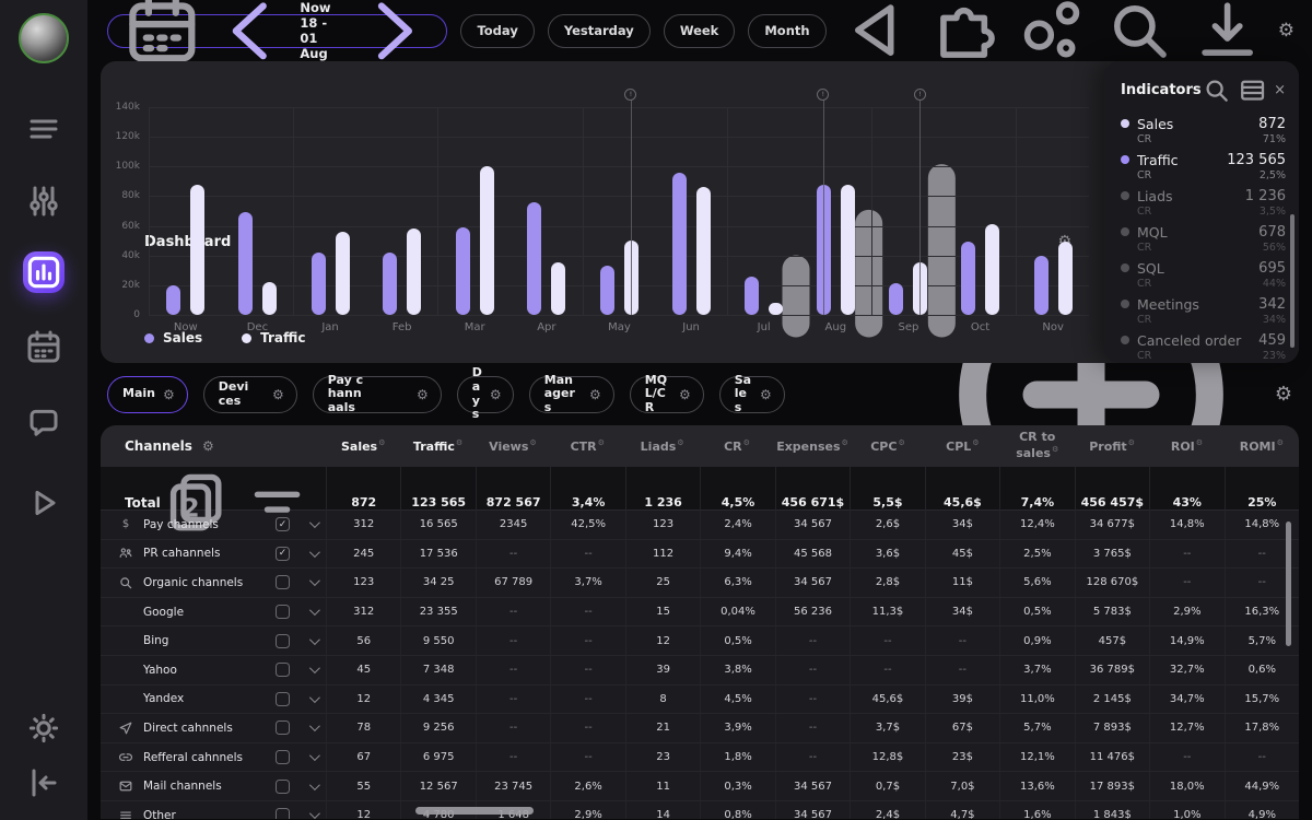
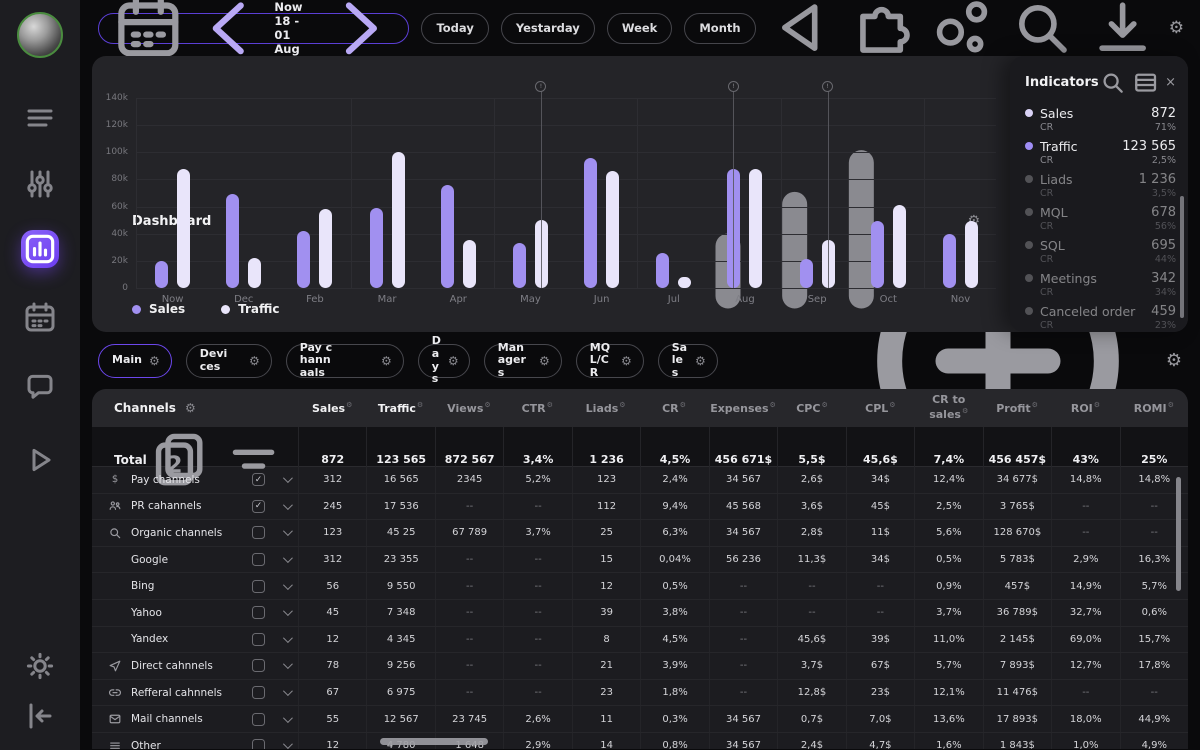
  Today
  Yestarday
  Week
  Month
  ⚙
  Dashbard
  140k
  120k
  100k
  80k
  60k
  40k
  20k
  0
  Now
  Dec
- Jan
  Feb
  Mar
  Apr
  May
  Jun
  Jul
  Aug
  Sep
  Oct
  Nov
  Sales
  Traffic
  Indicators
  ×
  Sales
  872
  CR
  71%
  Traffic
  123 565
  CR
  2,5%
  Liads
  1 236
  CR
  3,5%
  MQL
  678
  CR
  56%
  SQL
  695
  CR
  44%
  Meetings
  342
  CR
  34%
  Canceled order
  459
  CR
  23%
  Main
  ⚙
  Devices
  ⚙
  Pay channaals
  ⚙
  Days
  ⚙
  Managers
  ⚙
  MQL/CR
  ⚙
  Sales
  ⚙
  ⚙
  Channels
  ⚙
  Sales ⚙
  Traffic ⚙
  Views ⚙
  CTR ⚙
  Liads ⚙
  CR ⚙
  Expenses ⚙
  CPC ⚙
  CPL ⚙
  CR to sales ⚙
  Profit ⚙
  ROI ⚙
  ROMI ⚙
  Total
  2
  872
  123 565
  872 567
  3,4%
  1 236
  4,5%
  456 671$
  5,5$
  45,6$
  7,4%
  456 457$
  43%
  25%
  $
  Pay channels
  ✓
  312
  16 565
  2345
- 42,5%
+ 5,2%
  123
  2,4%
  34 567
  2,6$
  34$
  12,4%
  34 677$
  14,8%
  14,8%
  PR cahannels
  ✓
  245
  17 536
  --
  --
  112
  9,4%
  45 568
  3,6$
  45$
  2,5%
  3 765$
  --
  --
  Organic channels
  123
- 34 25
+ 45 25
  67 789
  3,7%
  25
  6,3%
  34 567
  2,8$
  11$
  5,6%
  128 670$
  --
  --
  Google
  312
  23 355
  --
  --
  15
  0,04%
  56 236
  11,3$
  34$
  0,5%
  5 783$
  2,9%
  16,3%
  Bing
  56
  9 550
  --
  --
  12
  0,5%
  --
  --
  --
  0,9%
  457$
  14,9%
  5,7%
  Yahoo
  45
  7 348
  --
  --
  39
  3,8%
  --
  --
  --
  3,7%
  36 789$
  32,7%
  0,6%
  Yandex
  12
  4 345
  --
  --
  8
  4,5%
  --
  45,6$
  39$
  11,0%
  2 145$
- 34,7%
+ 69,0%
  15,7%
  Direct cahnnels
  78
  9 256
  --
  --
  21
  3,9%
  --
  3,7$
  67$
  5,7%
  7 893$
  12,7%
  17,8%
  Refferal cahnnels
  67
  6 975
  --
  --
  23
  1,8%
  --
  12,8$
  23$
  12,1%
  11 476$
  --
  --
  Mail channels
  55
  12 567
  23 745
  2,6%
  11
  0,3%
  34 567
  0,7$
  7,0$
  13,6%
  17 893$
  18,0%
  44,9%
  Other
  12
  4 780
  1 648
  2,9%
  14
  0,8%
  34 567
  2,4$
  4,7$
  1,6%
  1 843$
  1,0%
  4,9%
